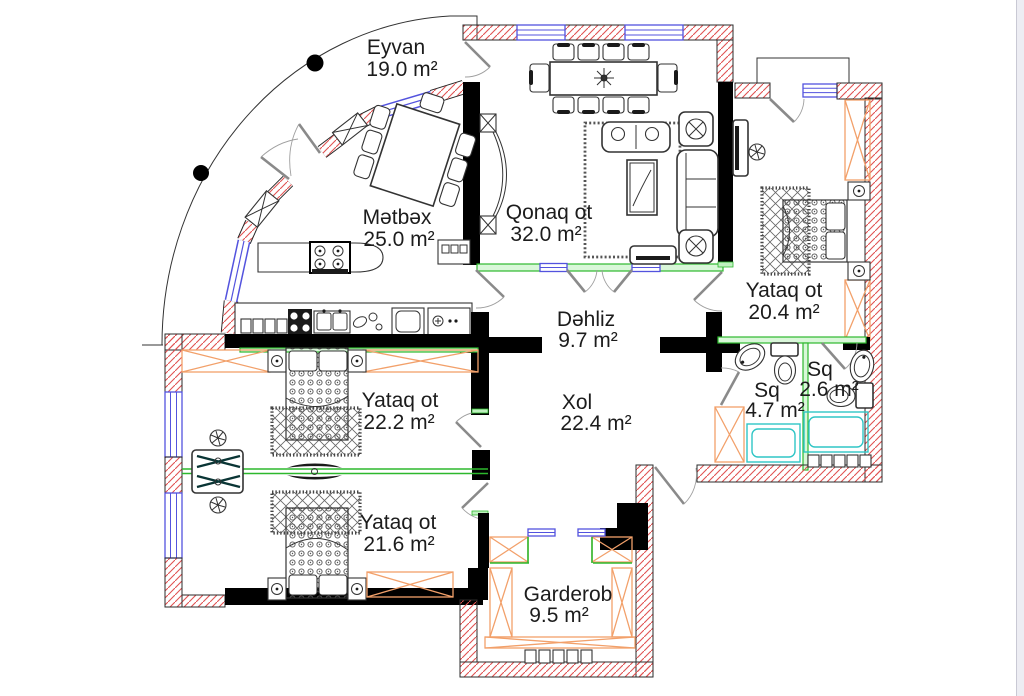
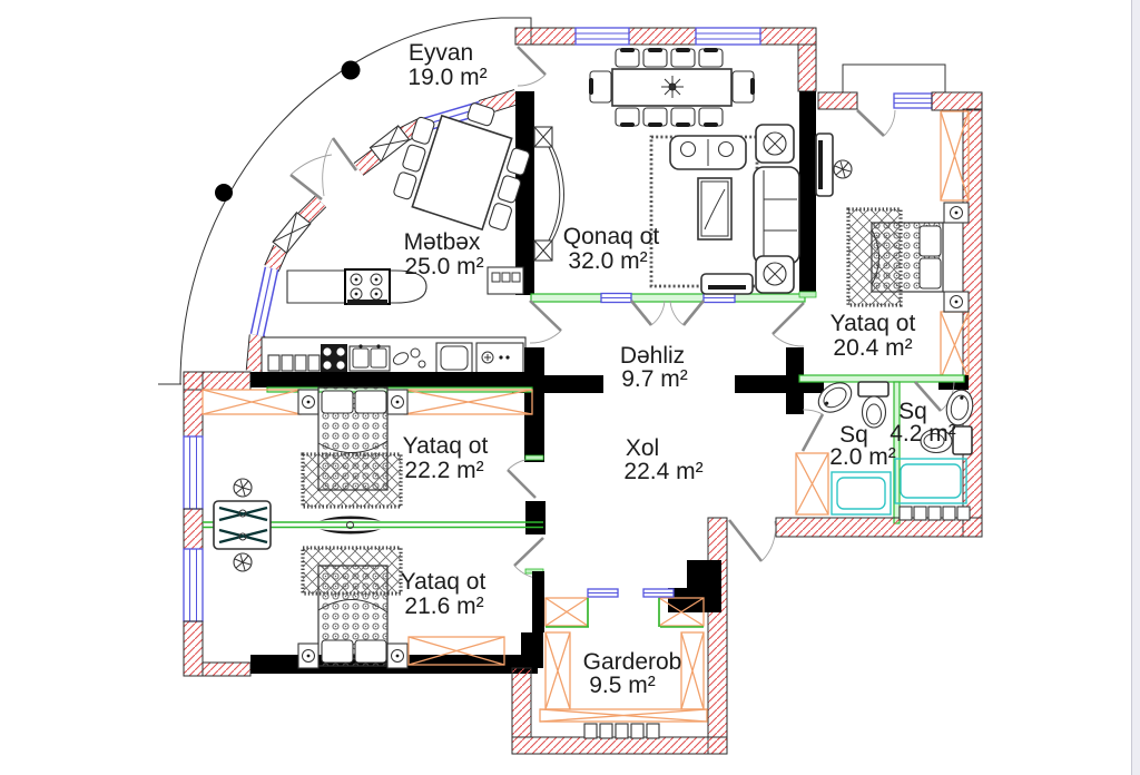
  Eyvan
  19.0 m²
  Mətbəx
  25.0 m²
  Qonaq ot
  32.0 m²
  Yataq ot
  20.4 m²
  Dəhliz
  9.7 m²
  Xol
  22.4 m²
  Sq
- 4.7 m²
+ 2.0 m²
  Sq
- 2.6 m²
+ 4.2 m²
  Yataq ot
  22.2 m²
  Yataq ot
  21.6 m²
  Garderob
  9.5 m²
